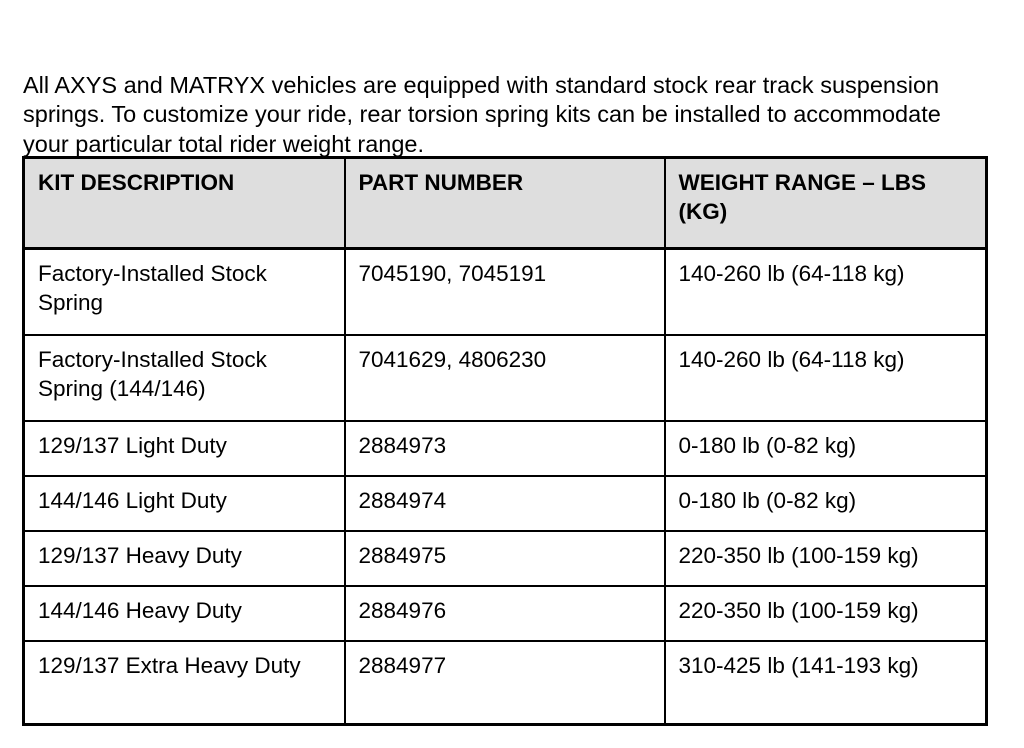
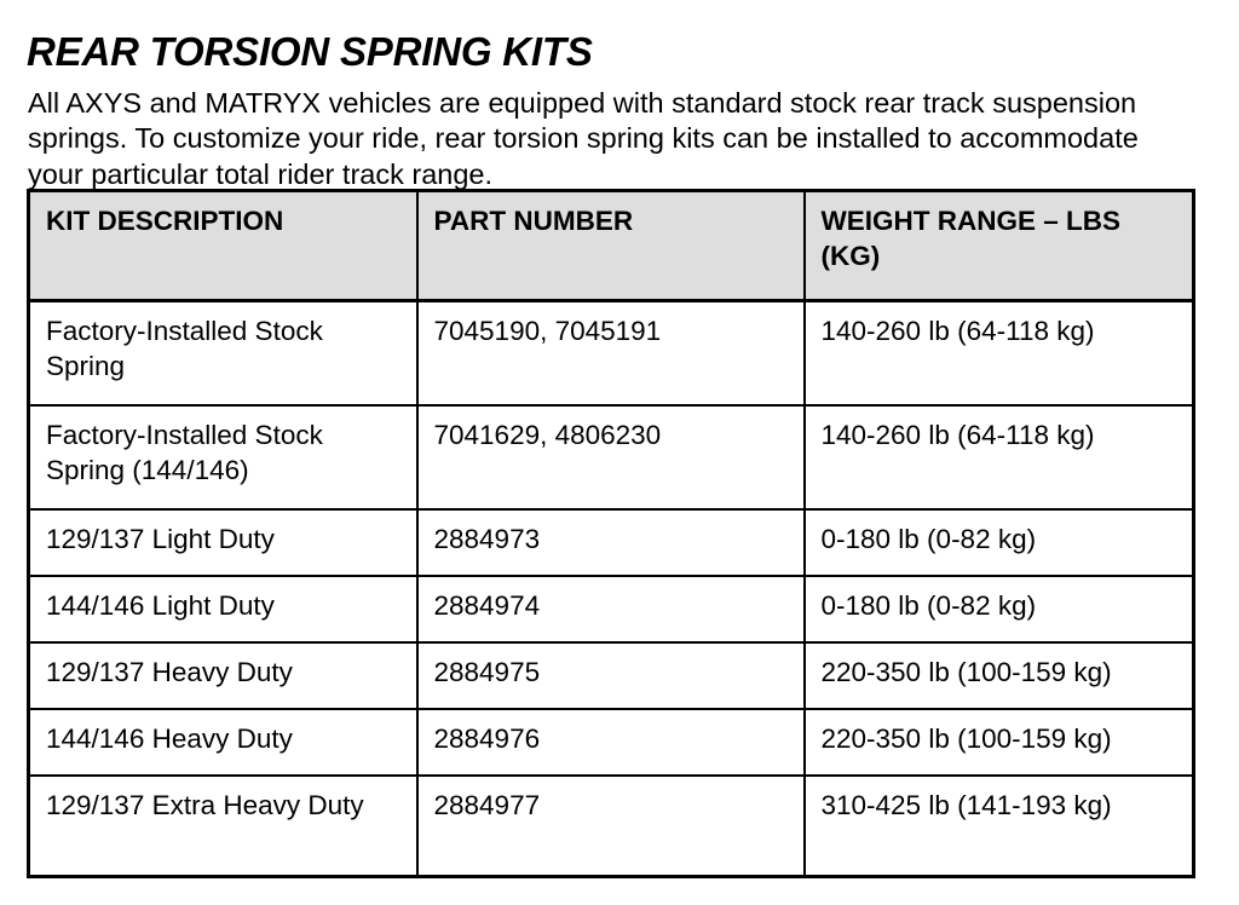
+ REAR TORSION SPRING KITS
- All AXYS and MATRYX vehicles are equipped with standard stock rear track suspension springs. To customize your ride, rear torsion spring kits can be installed to accommodate your particular total rider weight range.
+ All AXYS and MATRYX vehicles are equipped with standard stock rear track suspension springs. To customize your ride, rear torsion spring kits can be installed to accommodate your particular total rider track range.
  KIT DESCRIPTION	PART NUMBER	WEIGHT RANGE – LBS (KG)
  Factory-Installed Stock Spring	7045190, 7045191	140-260 lb (64-118 kg)
  Factory-Installed Stock Spring (144/146)	7041629, 4806230	140-260 lb (64-118 kg)
  129/137 Light Duty	2884973	0-180 lb (0-82 kg)
  144/146 Light Duty	2884974	0-180 lb (0-82 kg)
  129/137 Heavy Duty	2884975	220-350 lb (100-159 kg)
  144/146 Heavy Duty	2884976	220-350 lb (100-159 kg)
  129/137 Extra Heavy Duty	2884977	310-425 lb (141-193 kg)
